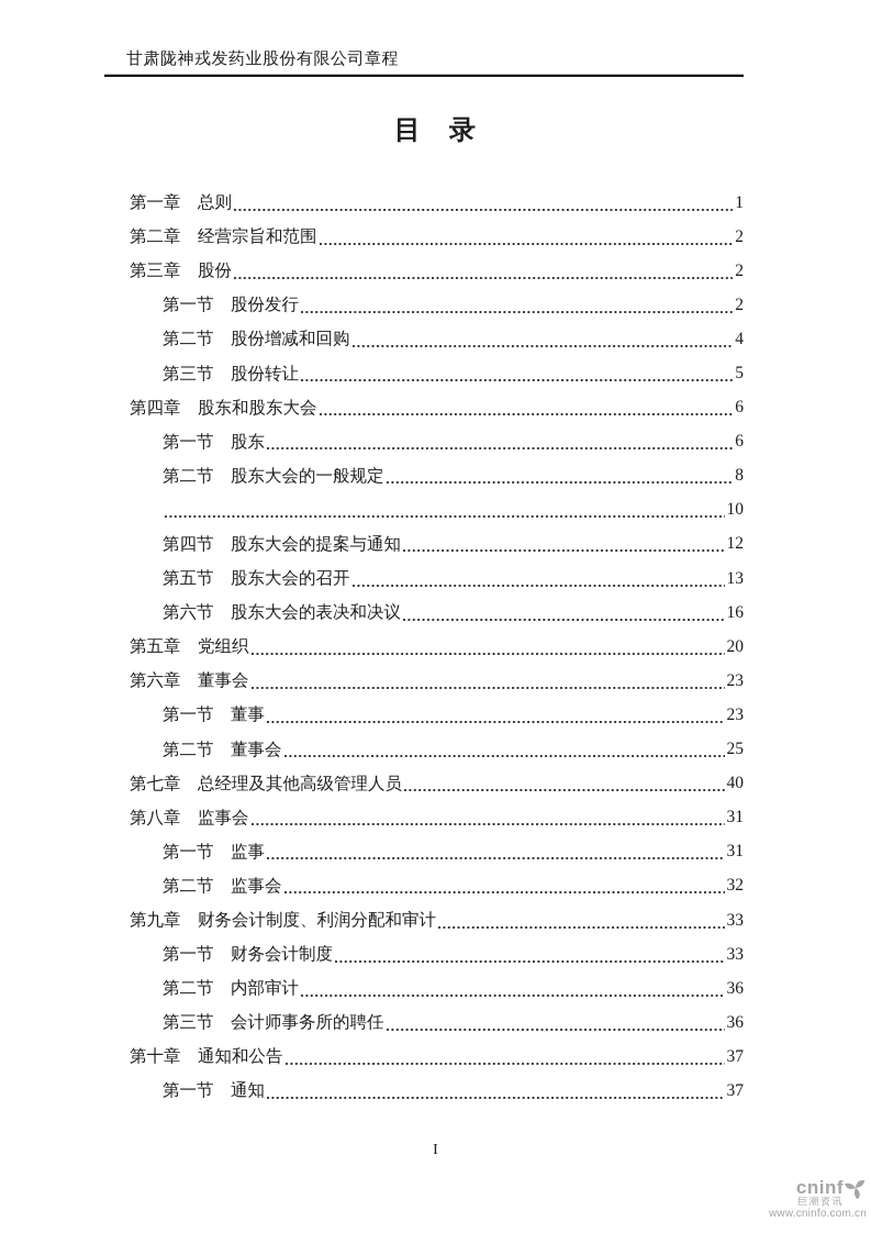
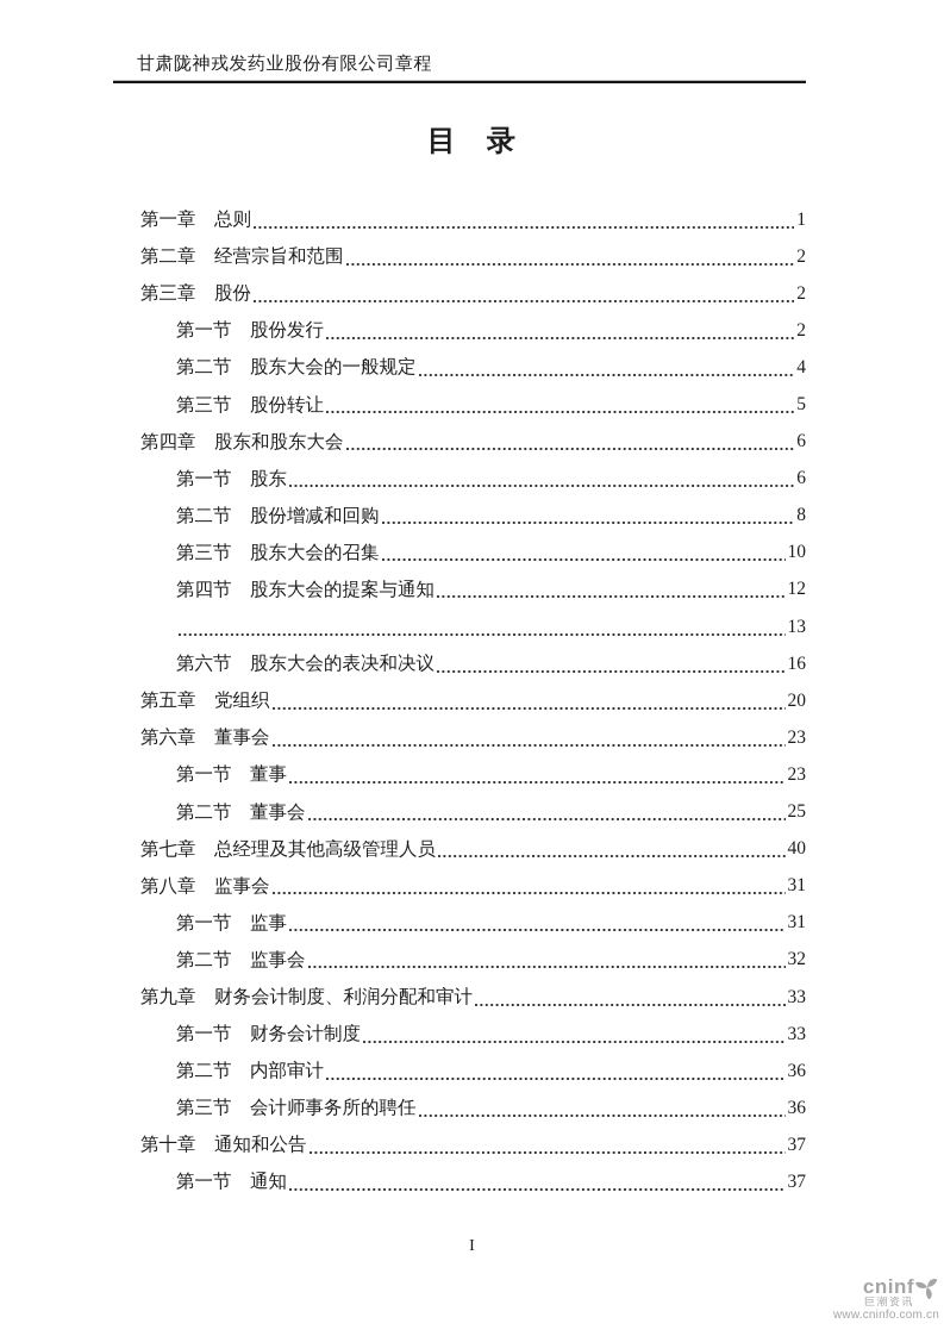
  甘肃陇神戎发药业股份有限公司章程
  目 录
  第一章 总则
  1
  第二章 经营宗旨和范围
  2
  第三章 股份
  2
  第一节 股份发行
  2
- 第二节 股份增减和回购
+ 第二节 股东大会的一般规定
  4
  第三节 股份转让
  5
  第四章 股东和股东大会
  6
  第一节 股东
  6
- 第二节 股东大会的一般规定
+ 第二节 股份增减和回购
  8
+ 第三节 股东大会的召集
  10
  第四节 股东大会的提案与通知
  12
- 第五节 股东大会的召开
  13
  第六节 股东大会的表决和决议
  16
  第五章 党组织
  20
  第六章 董事会
  23
  第一节 董事
  23
  第二节 董事会
  25
  第七章 总经理及其他高级管理人员
  40
  第八章 监事会
  31
  第一节 监事
  31
  第二节 监事会
  32
  第九章 财务会计制度、利润分配和审计
  33
  第一节 财务会计制度
  33
  第二节 内部审计
  36
  第三节 会计师事务所的聘任
  36
  第十章 通知和公告
  37
  第一节 通知
  37
  I
  cninf
  巨潮资讯
  www.cninfo.com.cn
